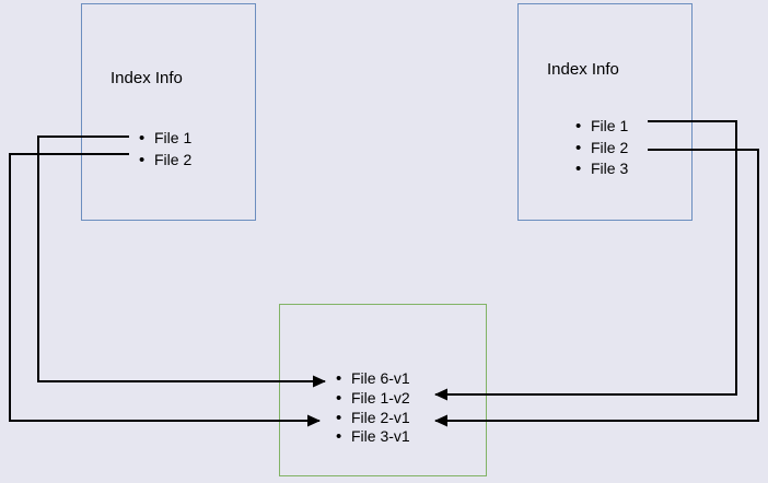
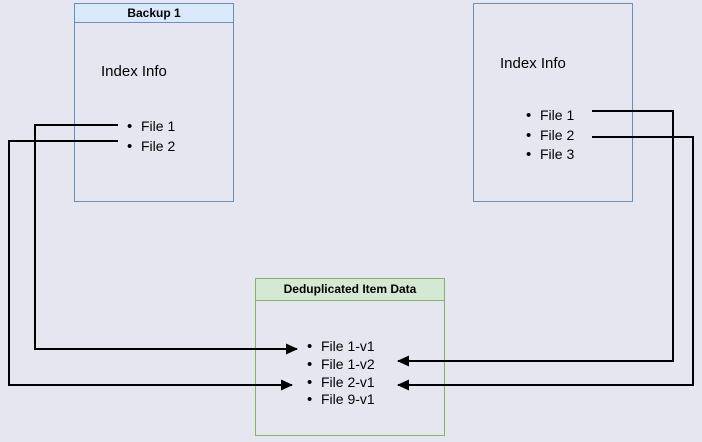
+ Backup 1
  Index Info
  File 1
  File 2
  Index Info
  File 1
  File 2
  File 3
+ Deduplicated Item Data
- File 6-v1
+ File 1-v1
  File 1-v2
  File 2-v1
- File 3-v1
+ File 9-v1
